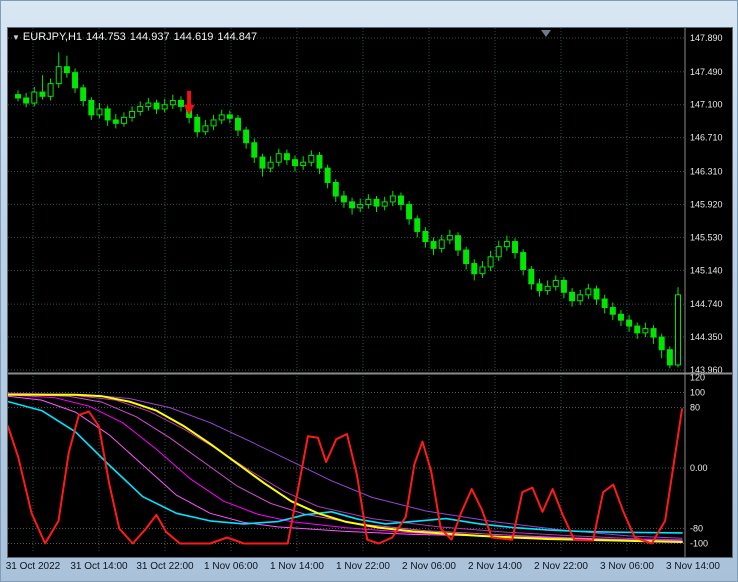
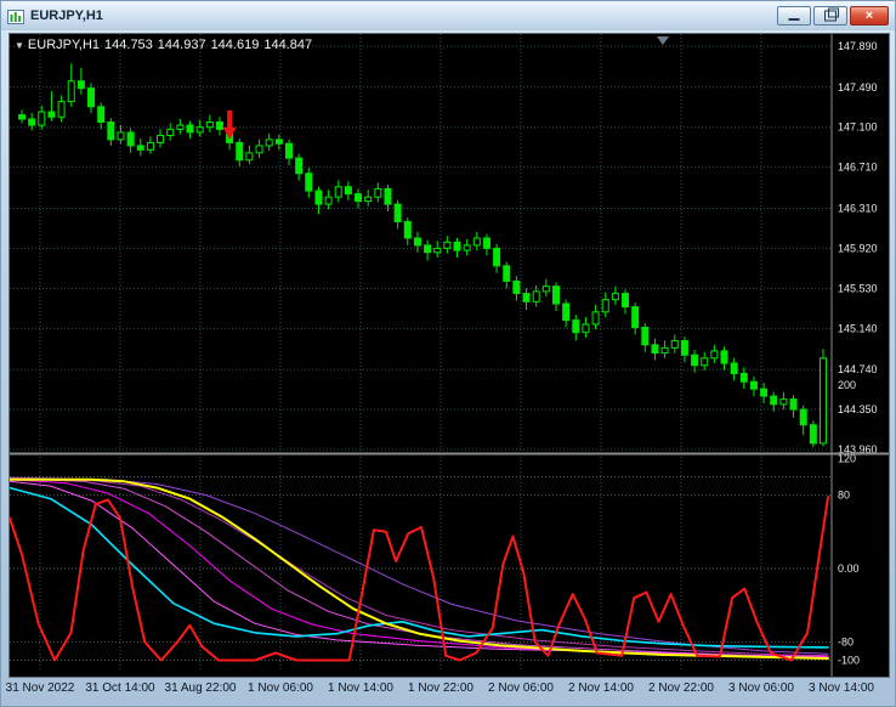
+ EURJPY,H1
+ ×
  147.890
  147.490
  147.100
  146.710
  146.310
  145.920
  145.530
  145.140
  144.740
  144.350
  143.960
  120
- 100
+ 200
  80
  0.00
  -80
  -100
  ▼ EURJPY,H1 144.753 144.937 144.619 144.847
- 31 Oct 2022
+ 31 Nov 2022
  31 Oct 14:00
- 31 Oct 22:00
+ 31 Aug 22:00
  1 Nov 06:00
  1 Nov 14:00
  1 Nov 22:00
  2 Nov 06:00
  2 Nov 14:00
  2 Nov 22:00
  3 Nov 06:00
  3 Nov 14:00
